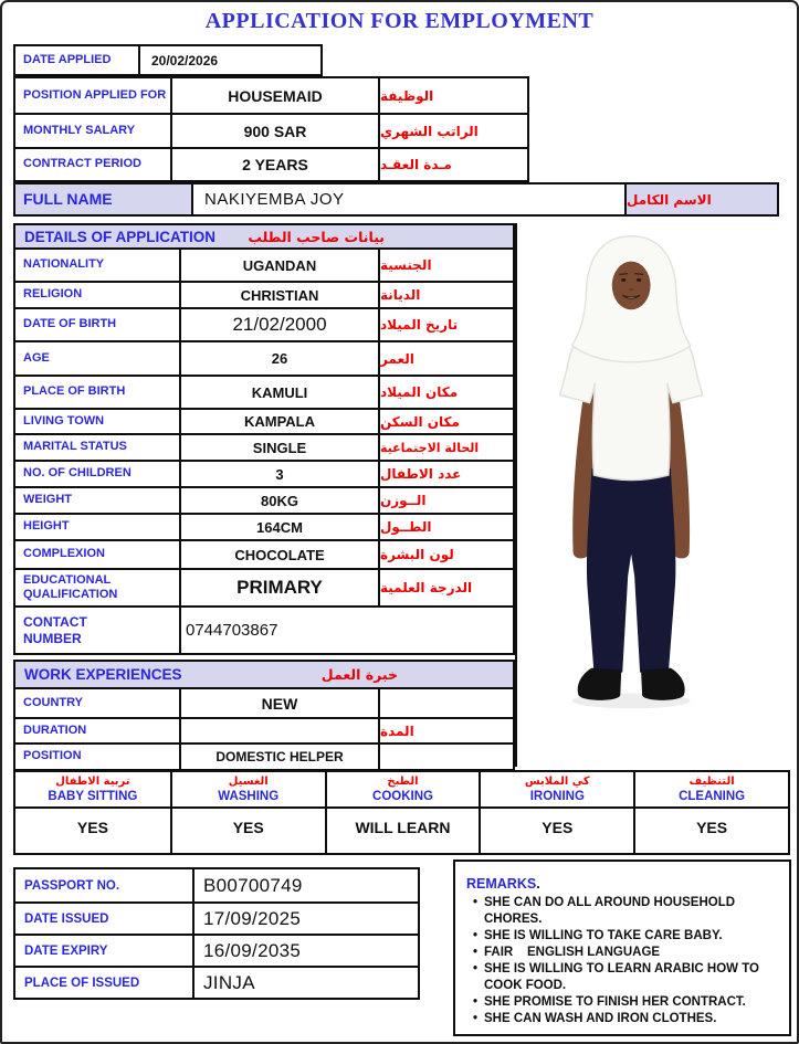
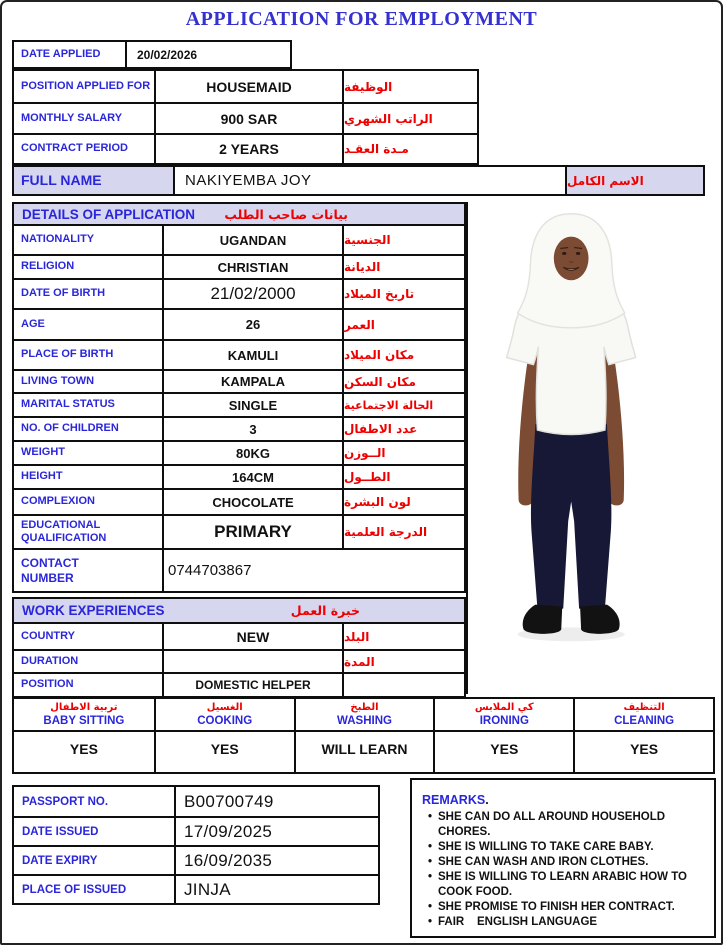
  APPLICATION FOR EMPLOYMENT
  DATE APPLIED
  20/02/2026
  POSITION APPLIED FOR
  HOUSEMAID
  الوظيفة
  MONTHLY SALARY
  900 SAR
  الراتب الشهري
  CONTRACT PERIOD
  2 YEARS
  مـدة العقـد
  FULL NAME
  NAKIYEMBA JOY
  الاسم الكامل
  DETAILS OF APPLICATION
  بيانات صاحب الطلب
  NATIONALITY
  UGANDAN
  الجنسية
  RELIGION
  CHRISTIAN
  الديانة
  DATE OF BIRTH
  21/02/2000
  تاريخ الميلاد
  AGE
  26
  العمر
  PLACE OF BIRTH
  KAMULI
  مكان الميلاد
  LIVING TOWN
  KAMPALA
  مكان السكن
  MARITAL STATUS
  SINGLE
  الحالة الاجتماعية
  NO. OF CHILDREN
  3
  عدد الاطفال
  WEIGHT
  80KG
  الــوزن
  HEIGHT
  164CM
  الطــول
  COMPLEXION
  CHOCOLATE
  لون البشرة
  EDUCATIONAL QUALIFICATION
  PRIMARY
  الدرجة العلمية
  CONTACT NUMBER
  0744703867
  WORK EXPERIENCES
  خبرة العمل
  COUNTRY
  NEW
+ البلد
  DURATION
  المدة
  POSITION
  DOMESTIC HELPER
  تربية الاطفال
  BABY SITTING
  الغسيل
- WASHING
+ COOKING
  الطبخ
- COOKING
+ WASHING
  كي الملابس
  IRONING
  التنظيف
  CLEANING
  YES
  YES
  WILL LEARN
  YES
  YES
  PASSPORT NO.
  B00700749
  DATE ISSUED
  17/09/2025
  DATE EXPIRY
  16/09/2035
  PLACE OF ISSUED
  JINJA
  REMARKS.
  •
  SHE CAN DO ALL AROUND HOUSEHOLD CHORES.
  •
  SHE IS WILLING TO TAKE CARE BABY.
  •
- FAIR ENGLISH LANGUAGE
+ SHE CAN WASH AND IRON CLOTHES.
  •
  SHE IS WILLING TO LEARN ARABIC HOW TO COOK FOOD.
  •
  SHE PROMISE TO FINISH HER CONTRACT.
  •
- SHE CAN WASH AND IRON CLOTHES.
+ FAIR ENGLISH LANGUAGE
